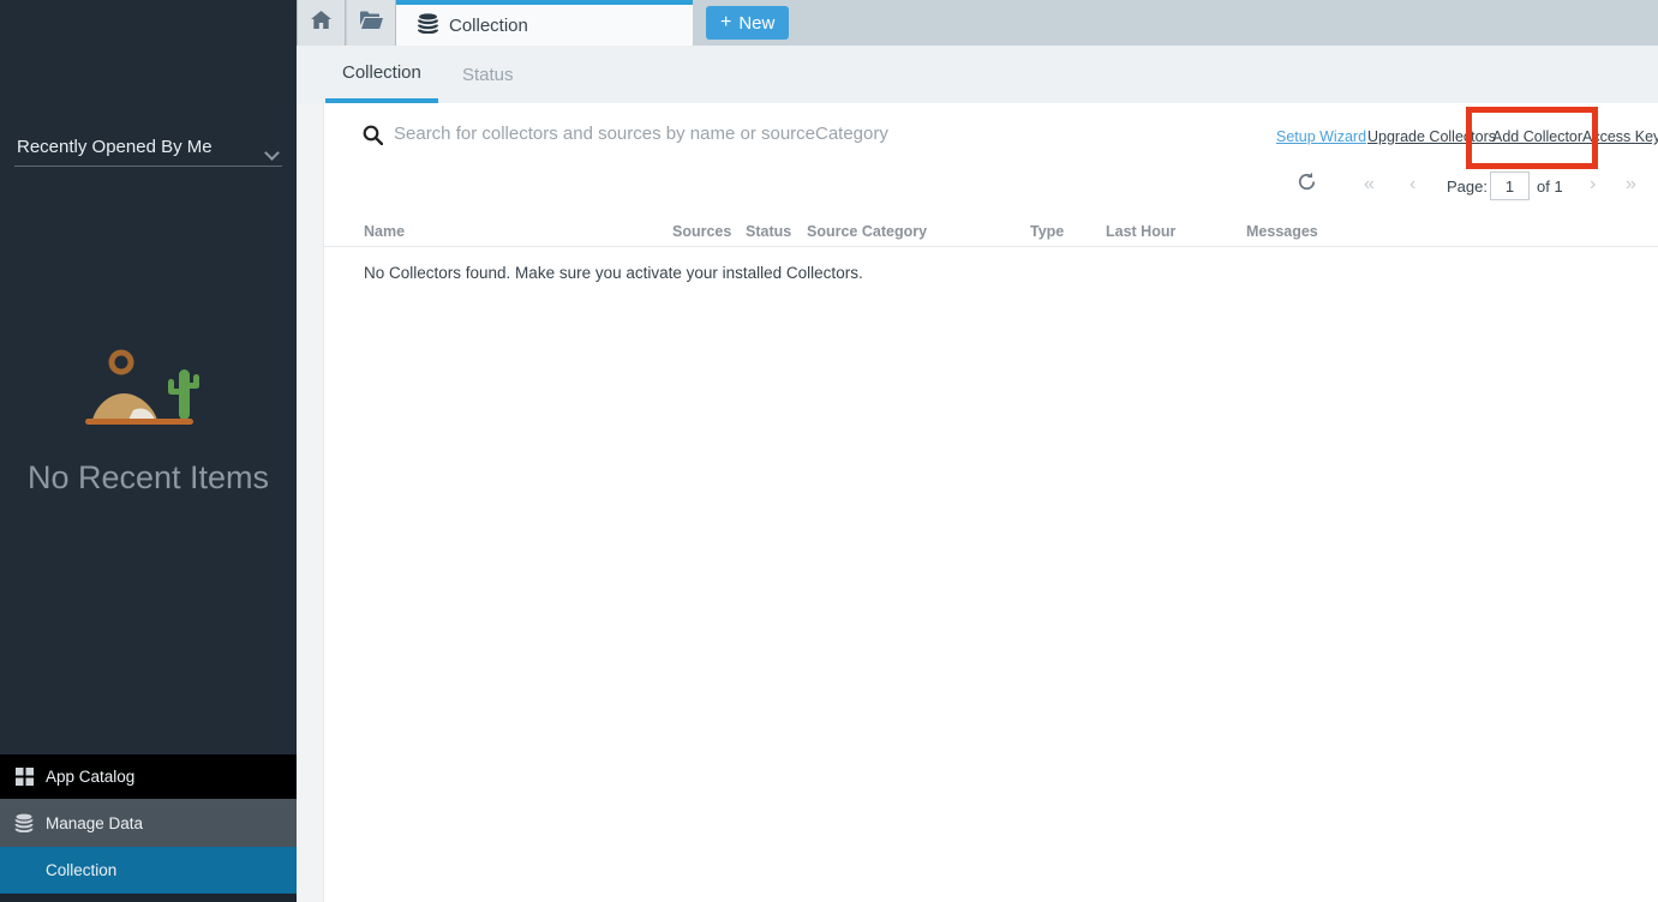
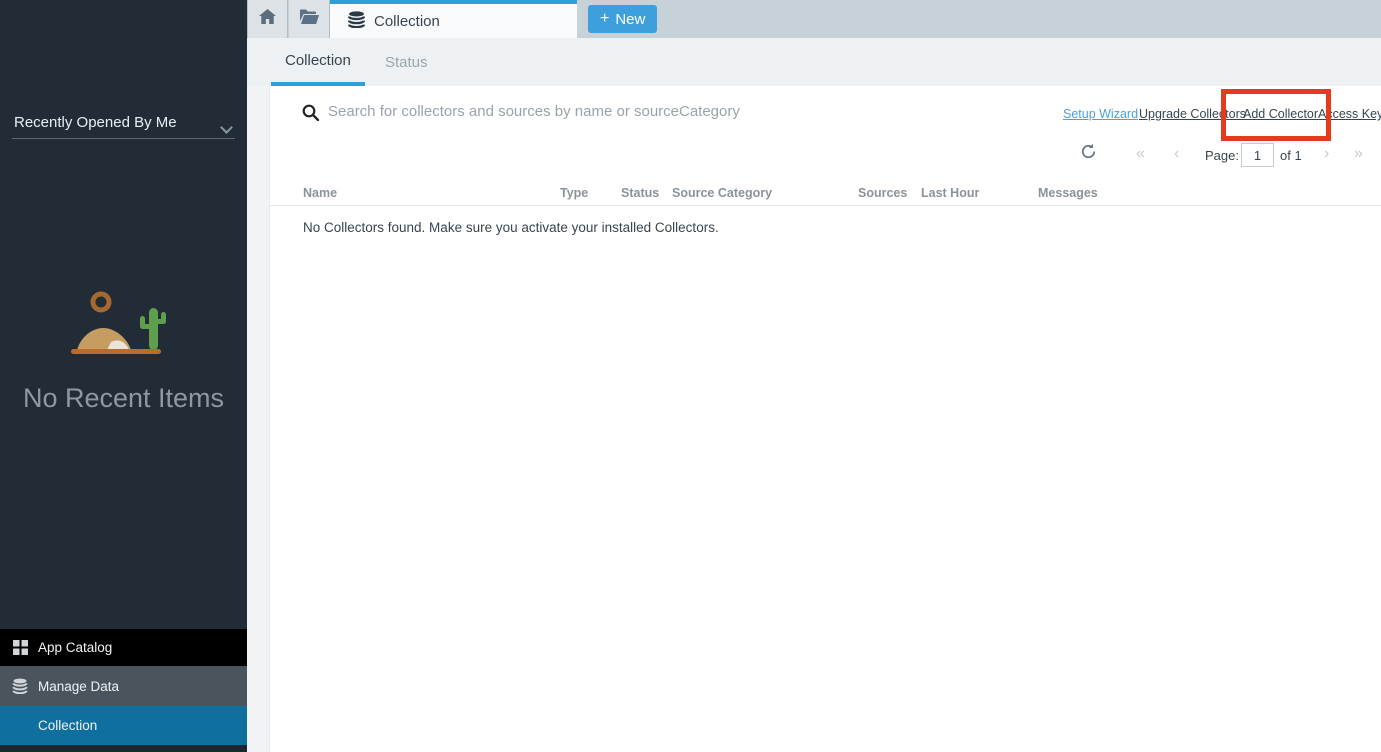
  Recently Opened By Me
  No Recent Items
  App Catalog
  Manage Data
  Collection
  Collection
  +
  New
  Collection
  Status
  Search for collectors and sources by name or sourceCategory
  Setup Wizard
  Upgrade Collectors
  Add Collector
  Access Key
  «
  ‹
  Page:
  1
  of 1
  ›
  »
  Name
- Sources
+ Type
  Status
  Source Category
- Type
+ Sources
  Last Hour
  Messages
  No Collectors found. Make sure you activate your installed Collectors.
